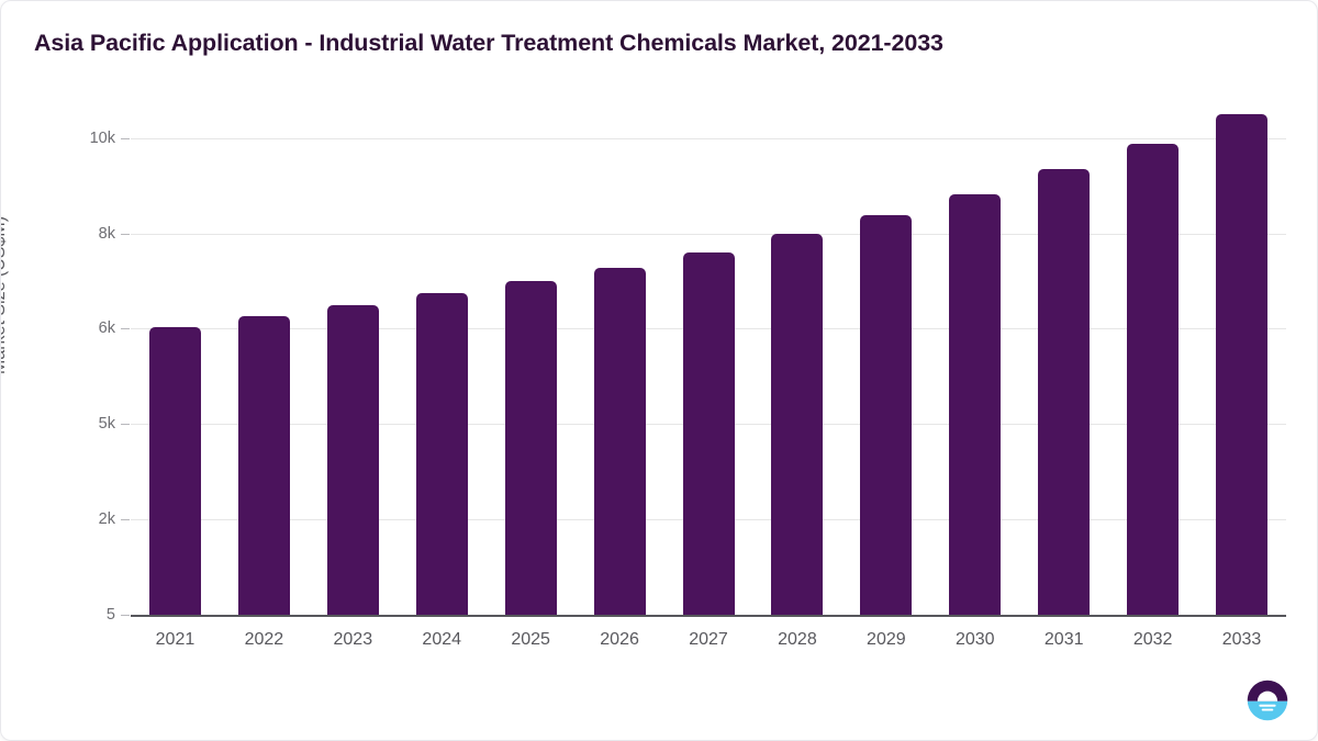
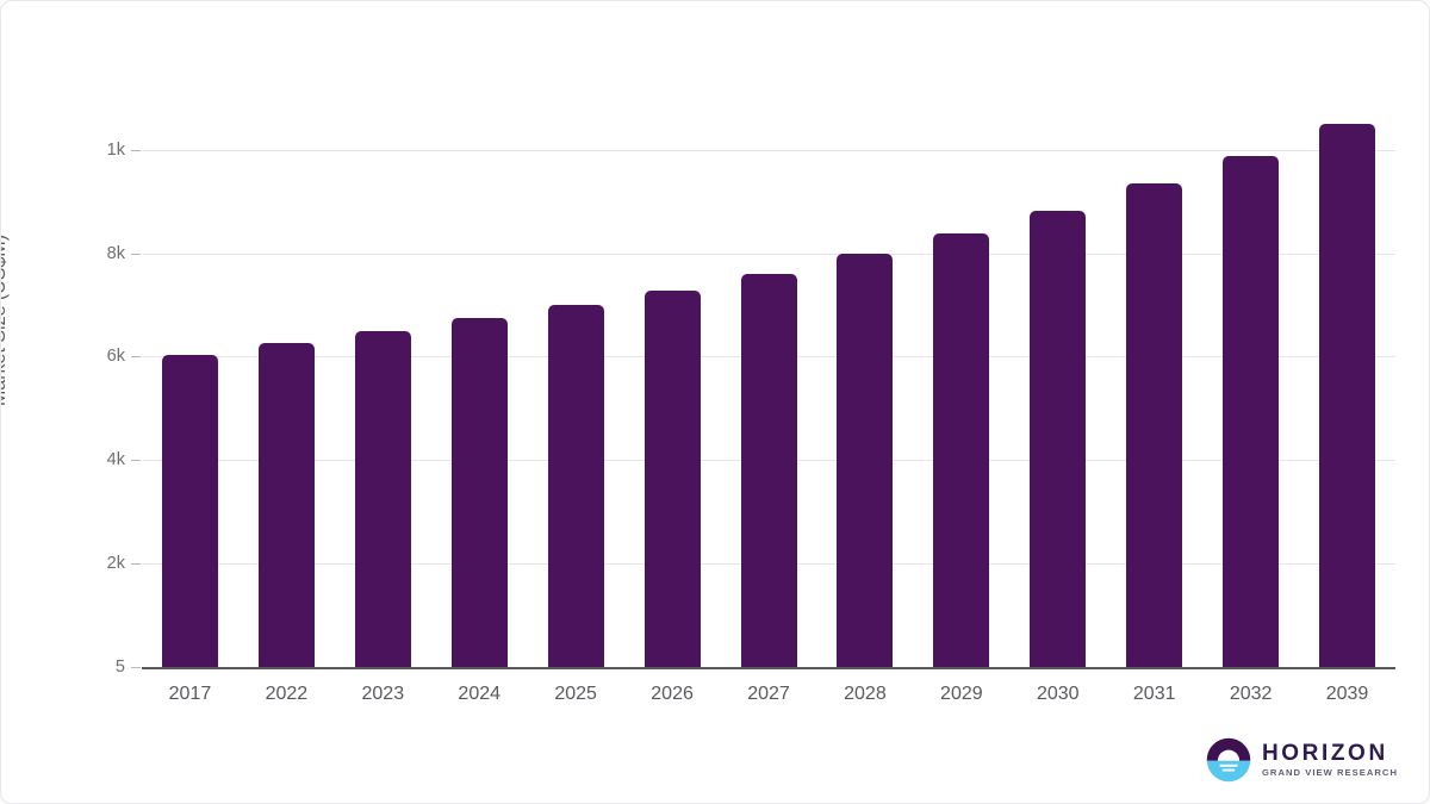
- Asia Pacific Application - Industrial Water Treatment Chemicals Market, 2021-2033
  5
  2k
- 5k
+ 4k
  6k
  8k
- 10k
+ 1k
- 2021
+ 2017
  2022
  2023
  2024
  2025
  2026
  2027
  2028
  2029
  2030
  2031
  2032
- 2033
+ 2039
+ HORIZON
+ GRAND VIEW RESEARCH
